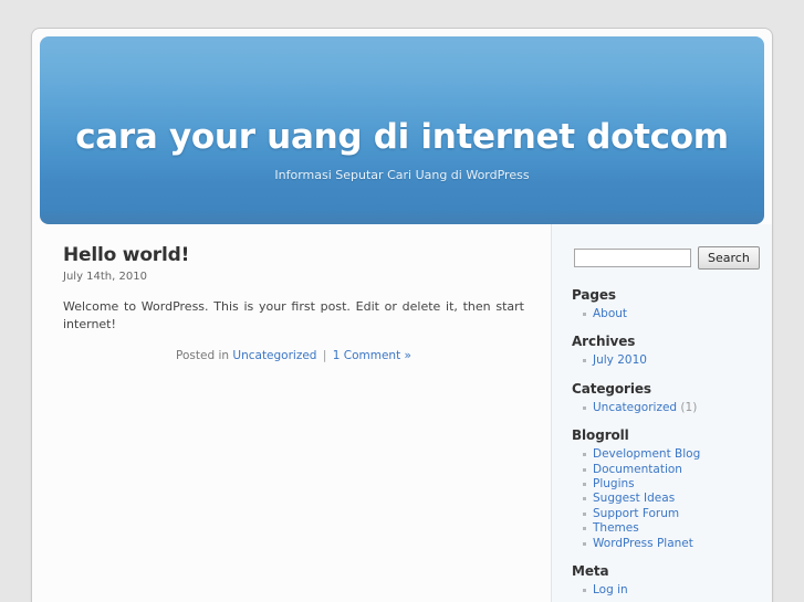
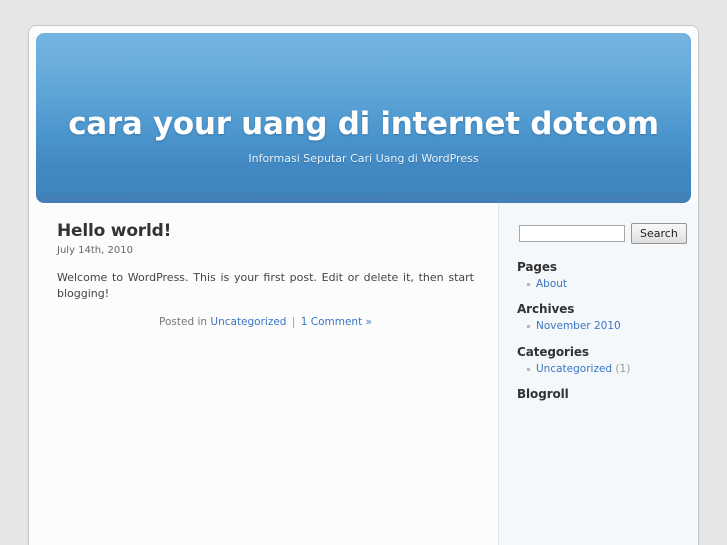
  cara your uang di internet dotcom
  Informasi Seputar Cari Uang di WordPress
  Hello world!
  July 14th, 2010
- Welcome to WordPress. This is your first post. Edit or delete it, then start internet!
+ Welcome to WordPress. This is your first post. Edit or delete it, then start blogging!
  Posted in Uncategorized | 1 Comment »
  Search
  Pages
  About
  Archives
- July 2010
+ November 2010
  Categories
  Uncategorized (1)
  Blogroll
- Development Blog
- Documentation
- Plugins
- Suggest Ideas
- Support Forum
- Themes
- WordPress Planet
- Meta
- Log in
